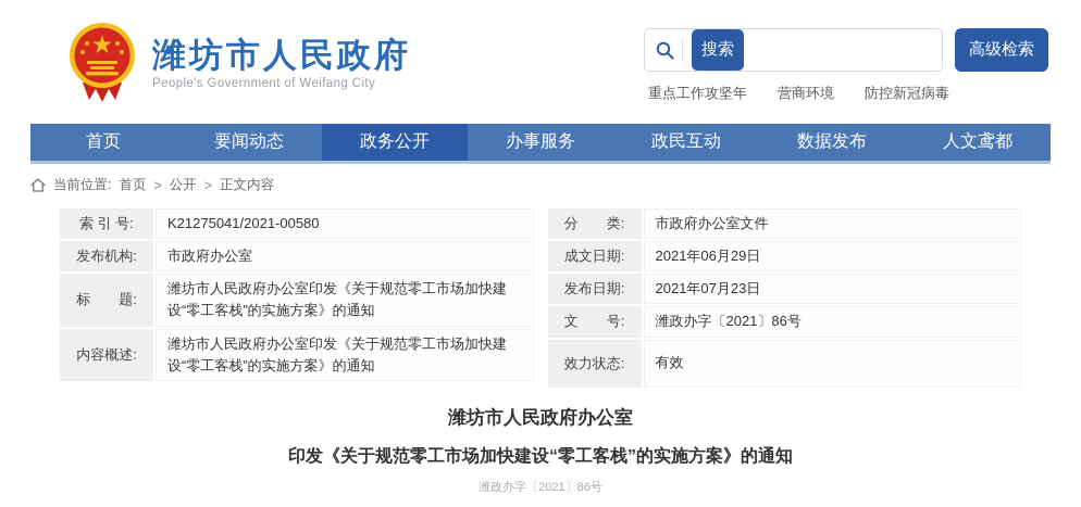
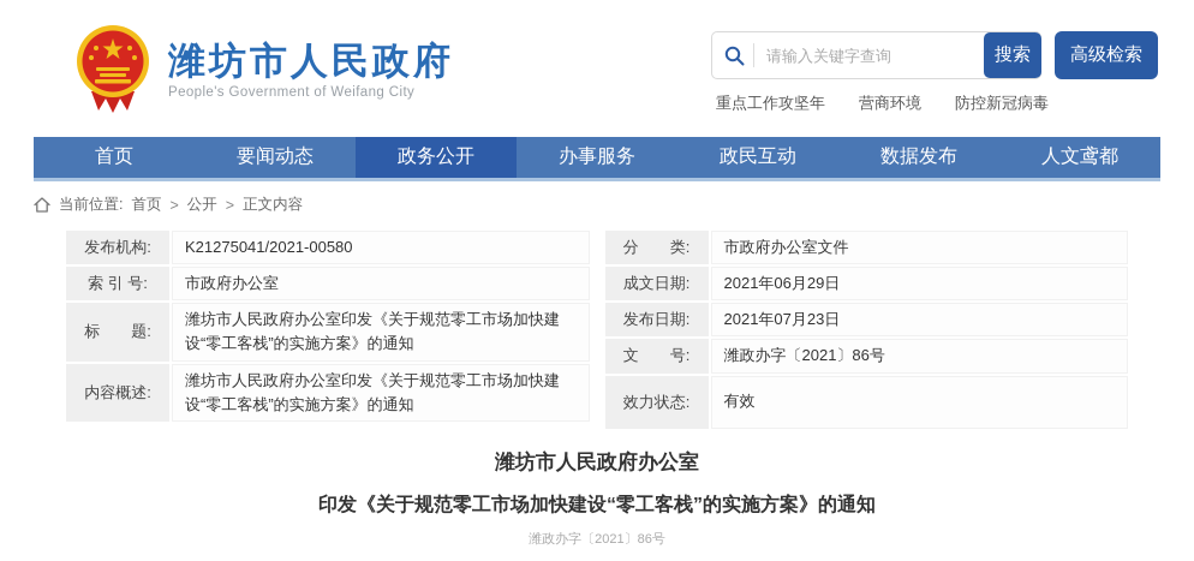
  潍坊市人民政府
  People's Government of Weifang City
+ 请输入关键字查询
  搜索
  高级检索
  重点工作攻坚年
  营商环境
  防控新冠病毒
  首页
  要闻动态
  政务公开
  办事服务
  政民互动
  数据发布
  人文鸢都
  当前位置:
  首页
  >
  公开
  >
  正文内容
- 索 引 号:
+ 发布机构:
  K21275041/2021-00580
- 发布机构:
+ 索 引 号:
  市政府办公室
  标 题:
  潍坊市人民政府办公室印发《关于规范零工市场加快建设“零工客栈”的实施方案》的通知
  内容概述:
  潍坊市人民政府办公室印发《关于规范零工市场加快建设“零工客栈”的实施方案》的通知
  分 类:
  市政府办公室文件
  成文日期:
  2021年06月29日
  发布日期:
  2021年07月23日
  文 号:
  潍政办字〔2021〕86号
  效力状态:
  有效
  潍坊市人民政府办公室
  印发《关于规范零工市场加快建设“零工客栈”的实施方案》的通知
  潍政办字〔2021〕86号
